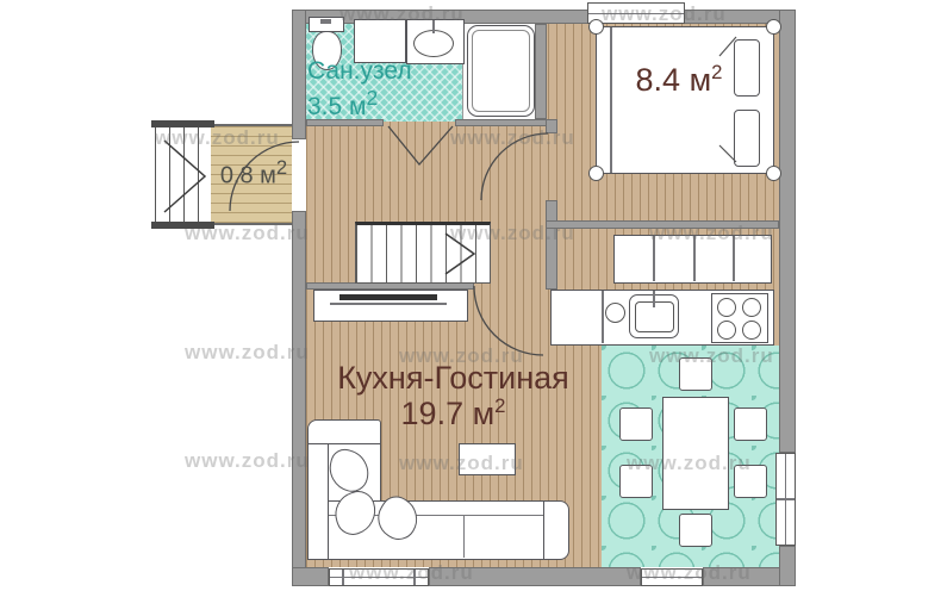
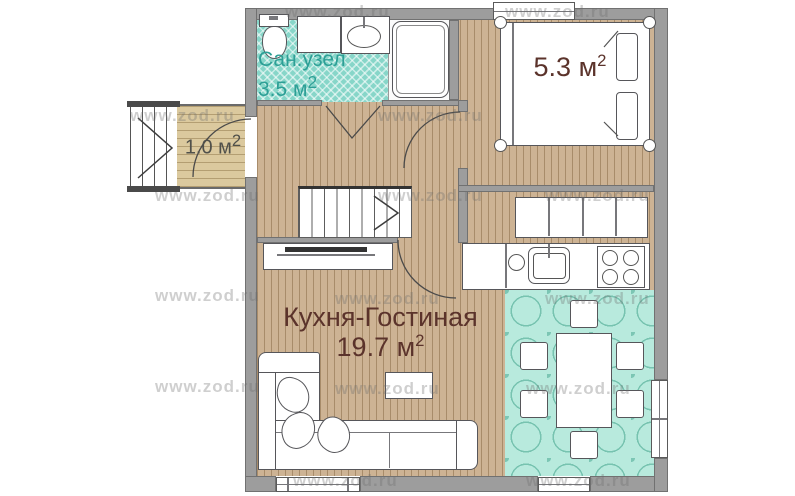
  Сан.узел
  3.5 м2
- 8.4 м2
+ 5.3 м2
  Кухня-Гостиная
  19.7 м2
- 0.8 м2
+ 1.0 м2
  www.zod.ru
  www.zod.ru
  www.zod.ru
  www.zod.ru
  www.zod.ru
  www.zod.ru
  www.zod.ru
  www.zod.ru
  www.zod.ru
  www.zod.ru
  www.zod.ru
  www.zod.ru
  www.zod.ru
  www.zod.ru
  www.zod.ru
